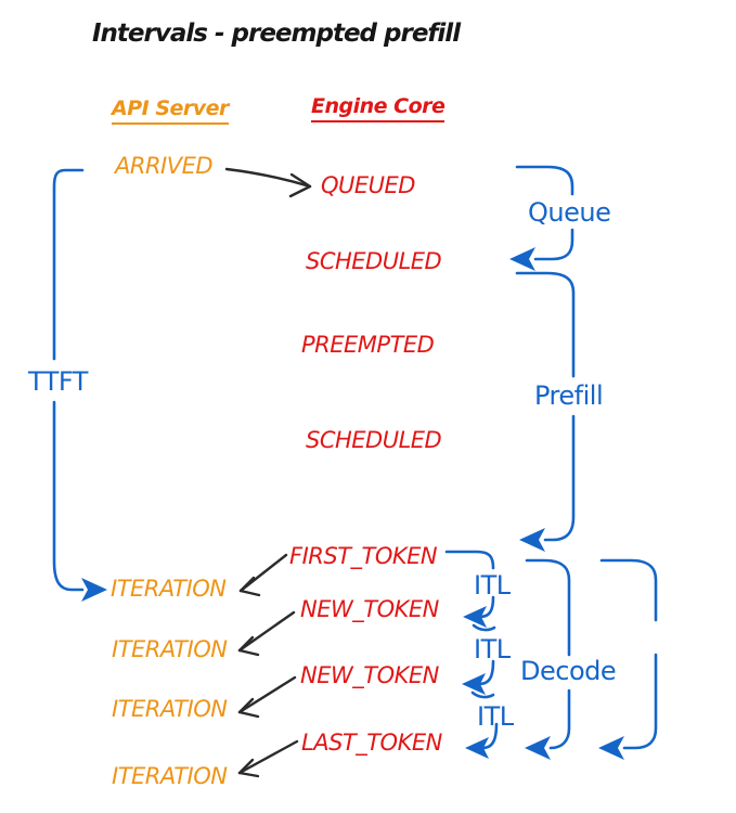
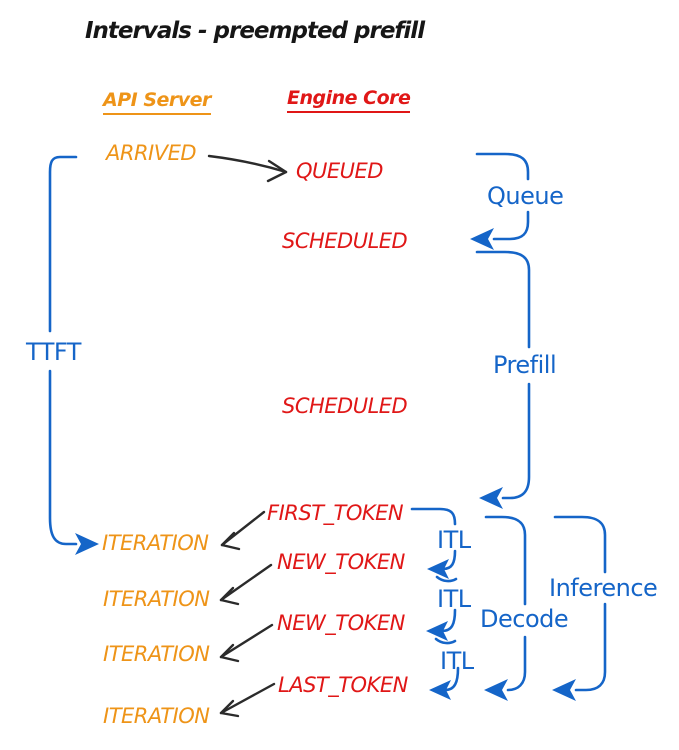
  Intervals - preempted prefill
  API Server
  Engine Core
  ARRIVED
  ITERATION
  ITERATION
  ITERATION
  ITERATION
  QUEUED
  SCHEDULED
- PREEMPTED
  SCHEDULED
  FIRST_TOKEN
  NEW_TOKEN
  NEW_TOKEN
  LAST_TOKEN
  TTFT
  Queue
  Prefill
  ITL
  ITL
  ITL
  Decode
+ Inference
